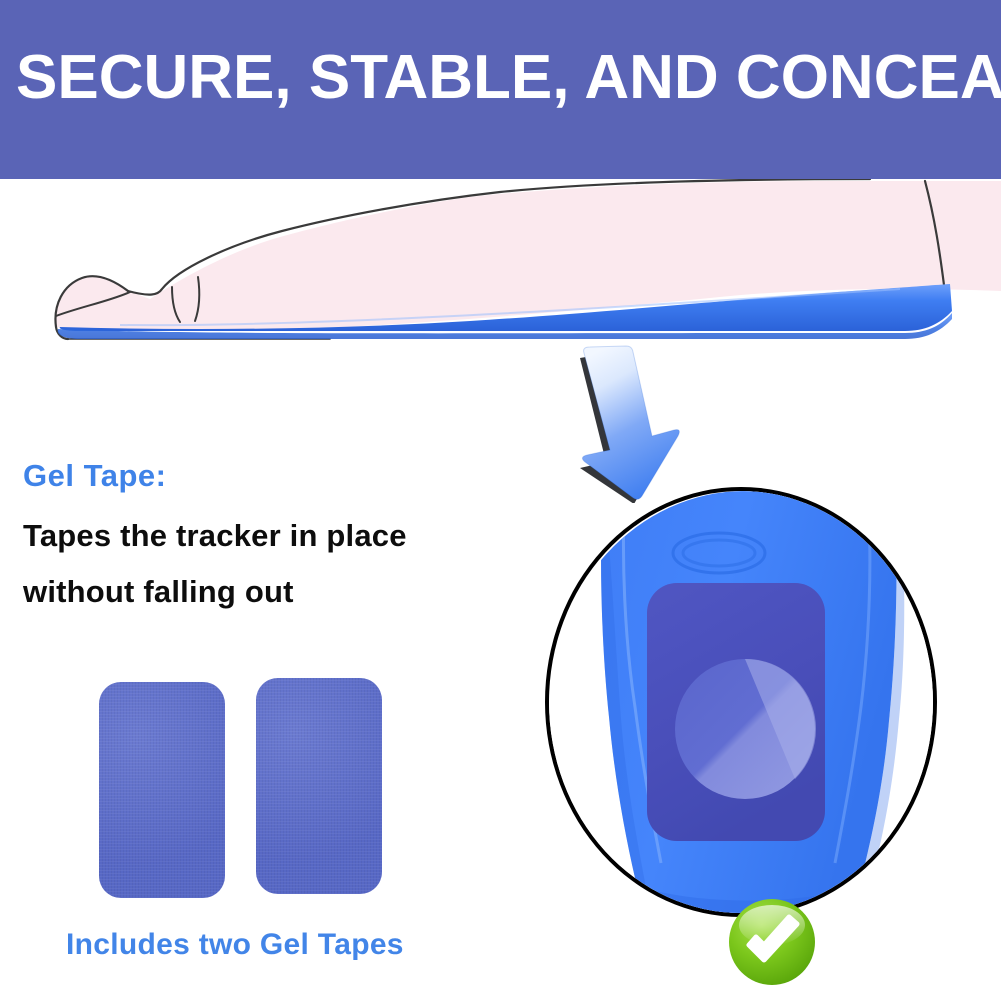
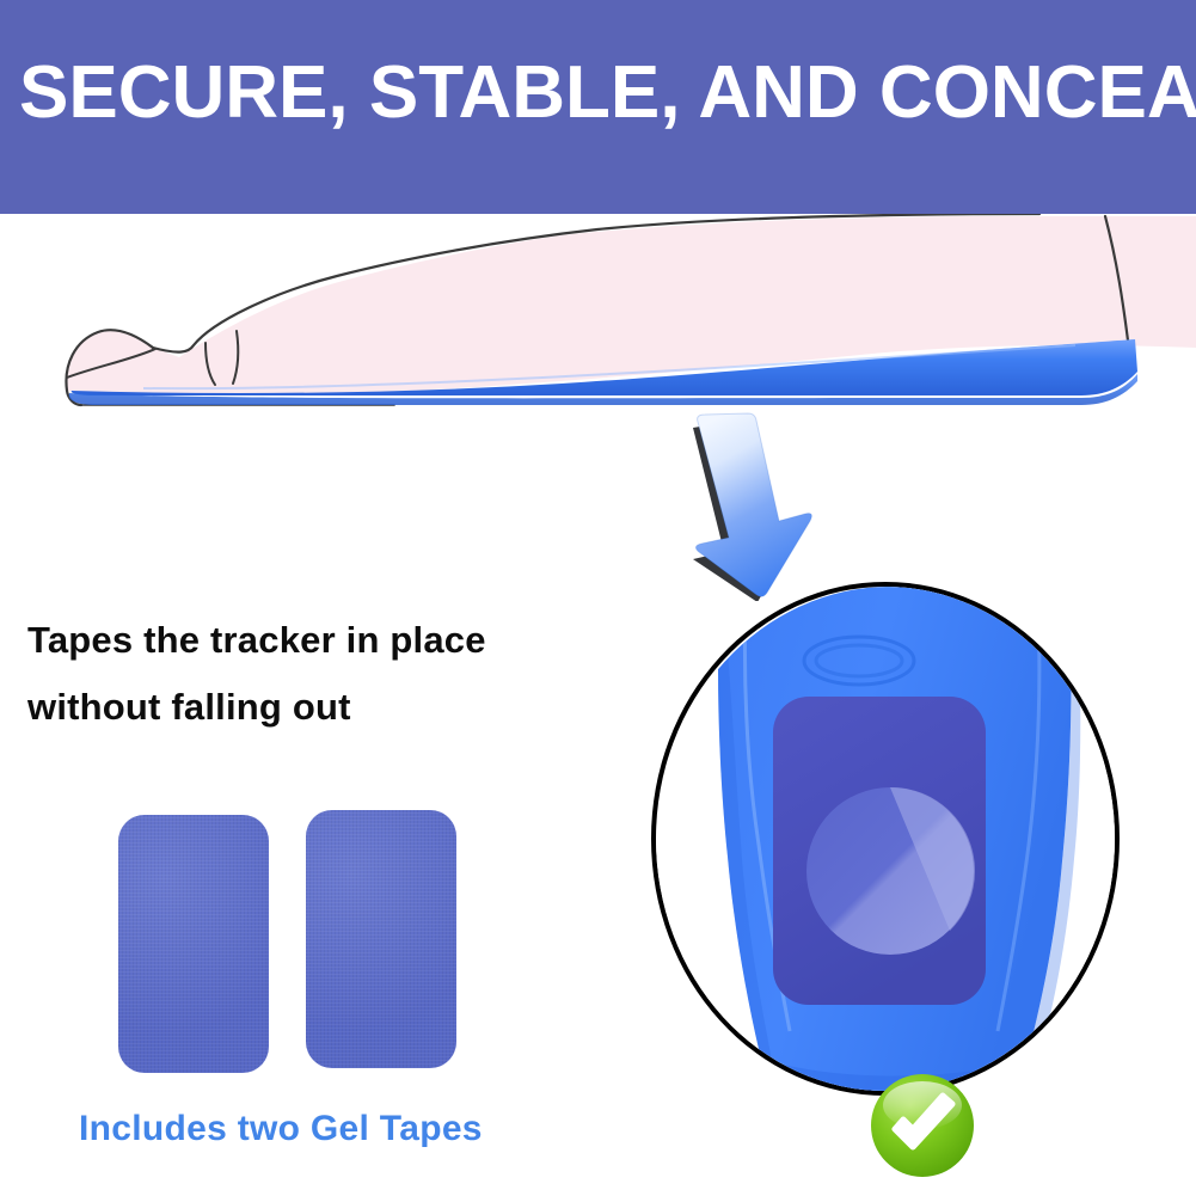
  SECURE, STABLE, AND CONCEA
- Gel Tape:
  Tapes the tracker in place
  without falling out
  Includes two Gel Tapes
